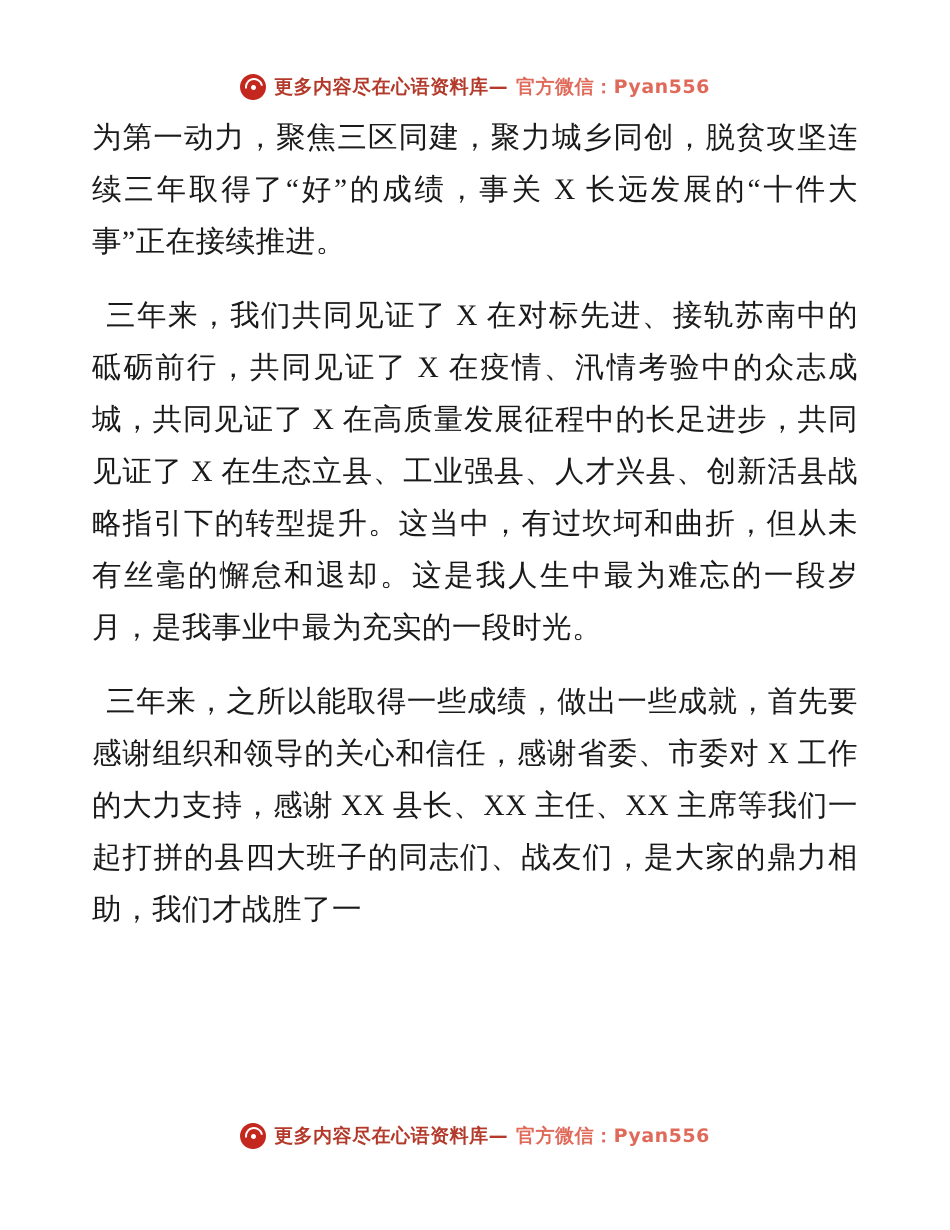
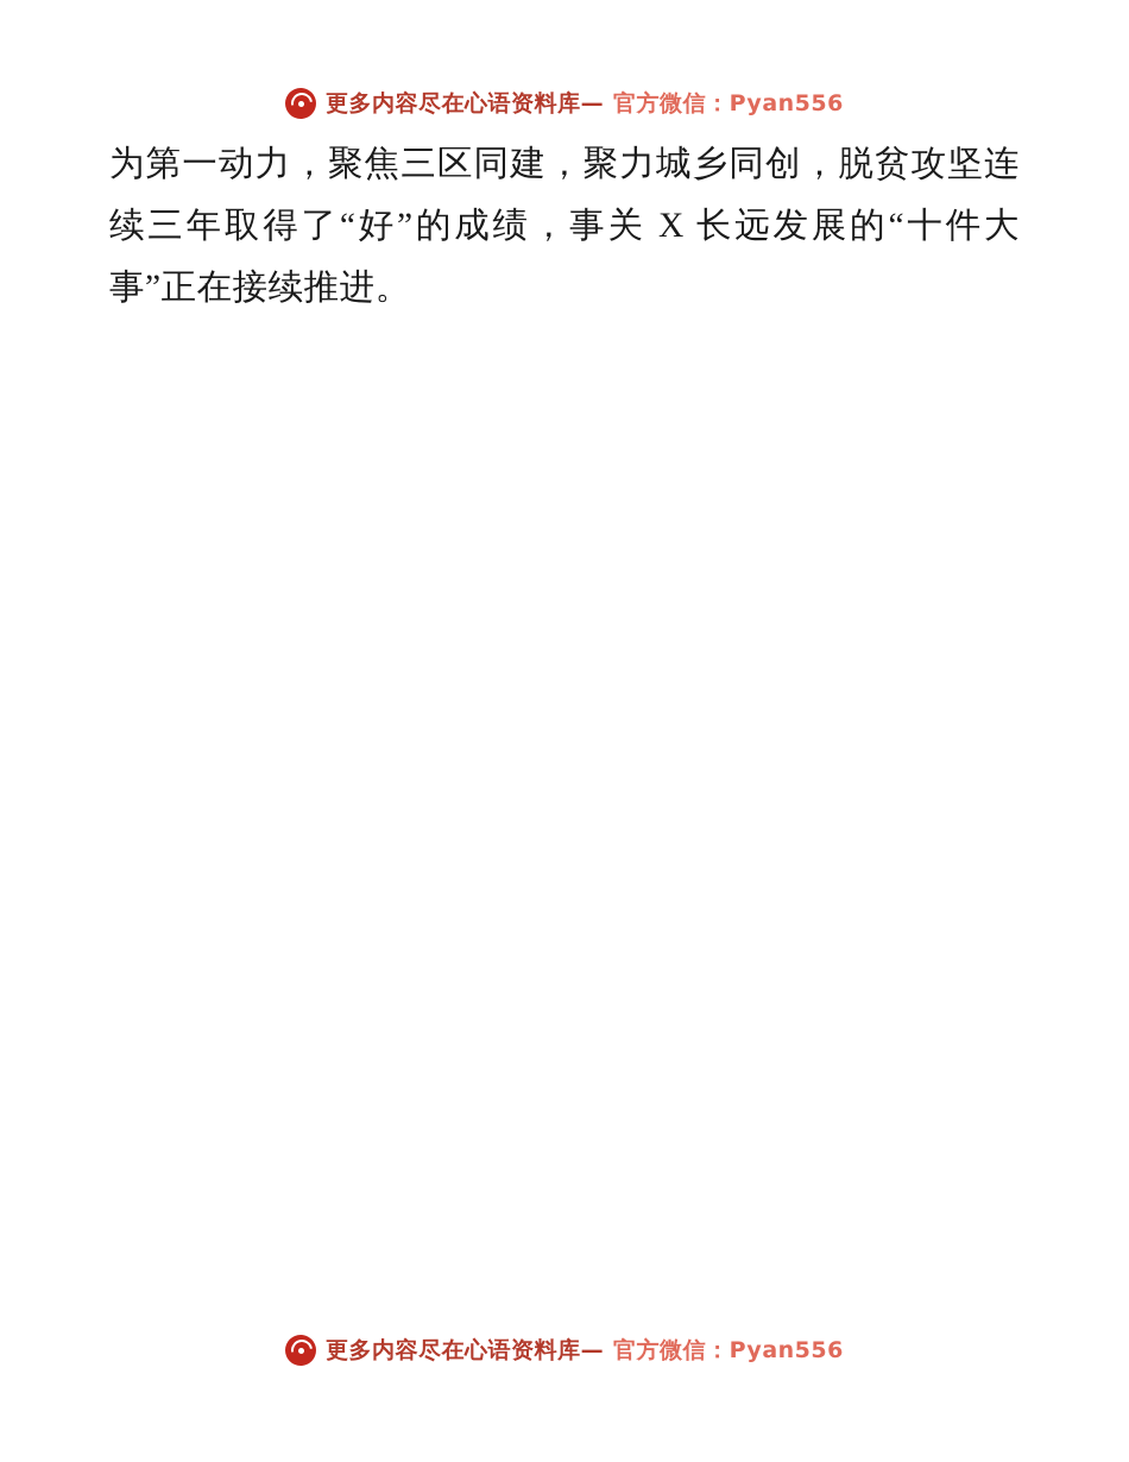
  更多内容尽在心语资料库—
  官方微信：Pyan556
  为第一动力，聚焦三区同建，聚力城乡同创，脱贫攻坚连续三年取得了“好”的成绩，事关 X 长远发展的“十件大事”正在接续推进。
- 三年来，我们共同见证了 X 在对标先进、接轨苏南中的砥砺前行，共同见证了 X 在疫情、汛情考验中的众志成城，共同见证了 X 在高质量发展征程中的长足进步，共同见证了 X 在生态立县、工业强县、人才兴县、创新活县战略指引下的转型提升。这当中，有过坎坷和曲折，但从未有丝毫的懈怠和退却。这是我人生中最为难忘的一段岁月，是我事业中最为充实的一段时光。
- 三年来，之所以能取得一些成绩，做出一些成就，首先要感谢组织和领导的关心和信任，感谢省委、市委对 X 工作的大力支持，感谢 XX 县长、XX 主任、XX 主席等我们一起打拼的县四大班子的同志们、战友们，是大家的鼎力相助，我们才战胜了一
  更多内容尽在心语资料库—
  官方微信：Pyan556
